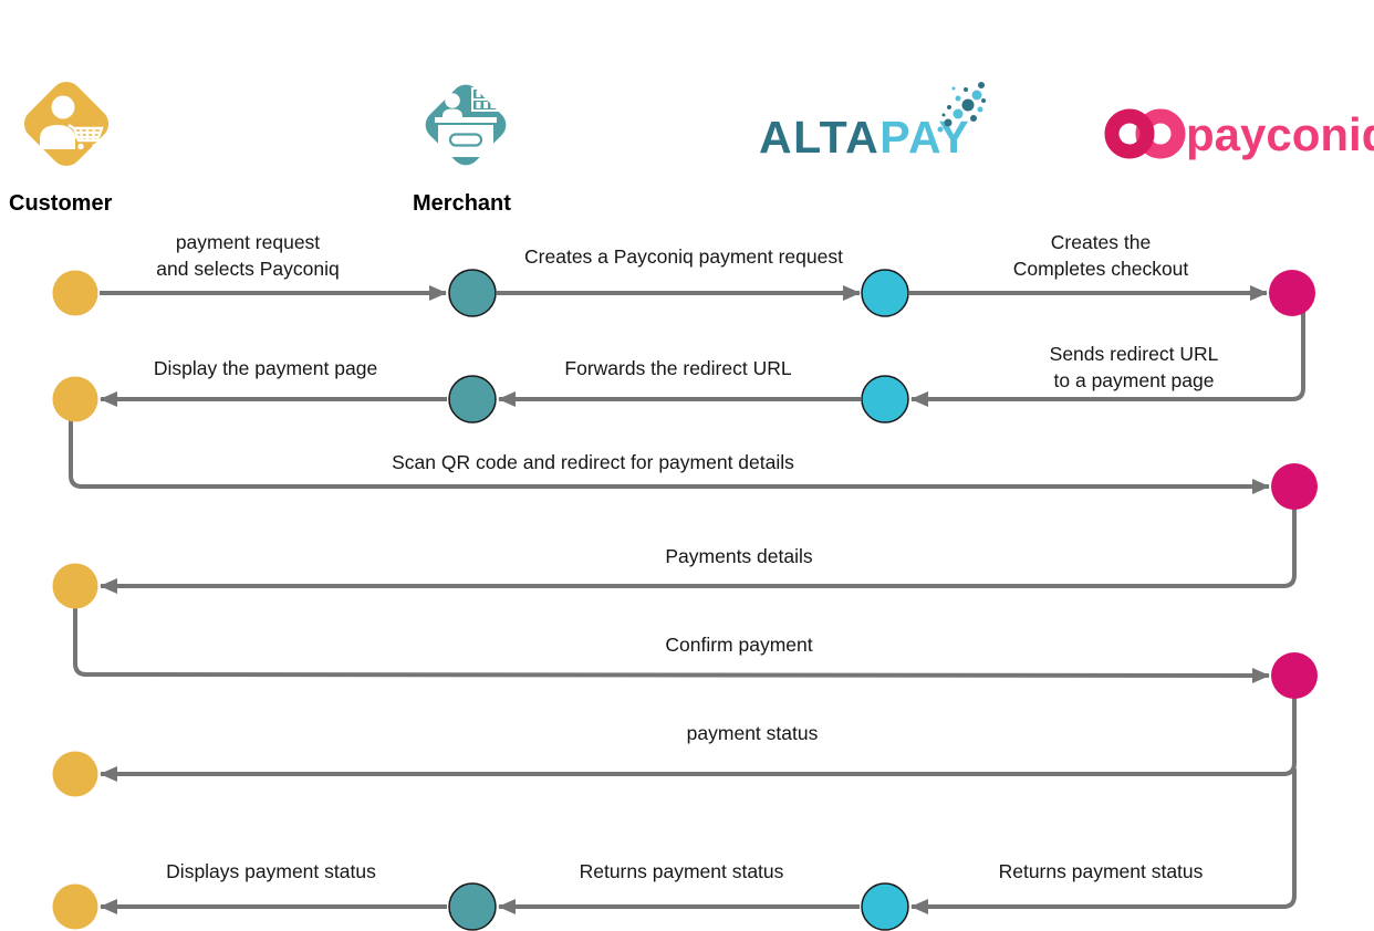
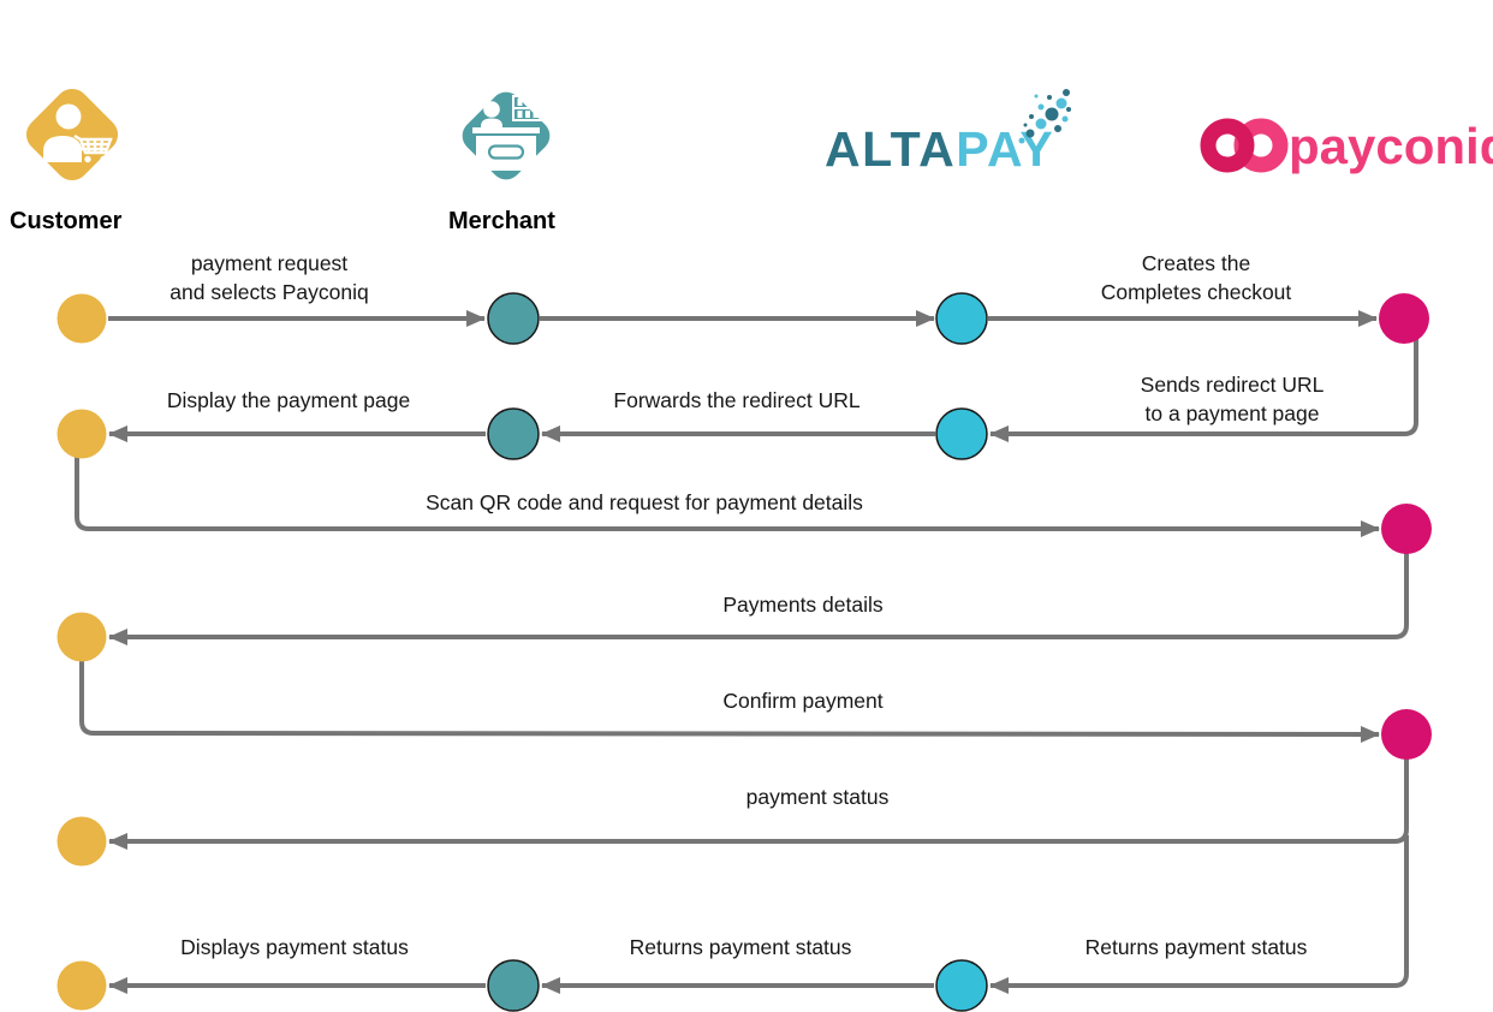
  ALTAPAY
  payconi
  Customer
  Merchant
  payment request
  and selects Payconiq
- Creates a Payconiq payment request
  Creates the
  Completes checkout
  Sends redirect URL
  to a payment page
  Forwards the redirect URL
  Display the payment page
- Scan QR code and redirect for payment details
+ Scan QR code and request for payment details
  Payments details
  Confirm payment
  payment status
  Returns payment status
  Returns payment status
  Displays payment status
